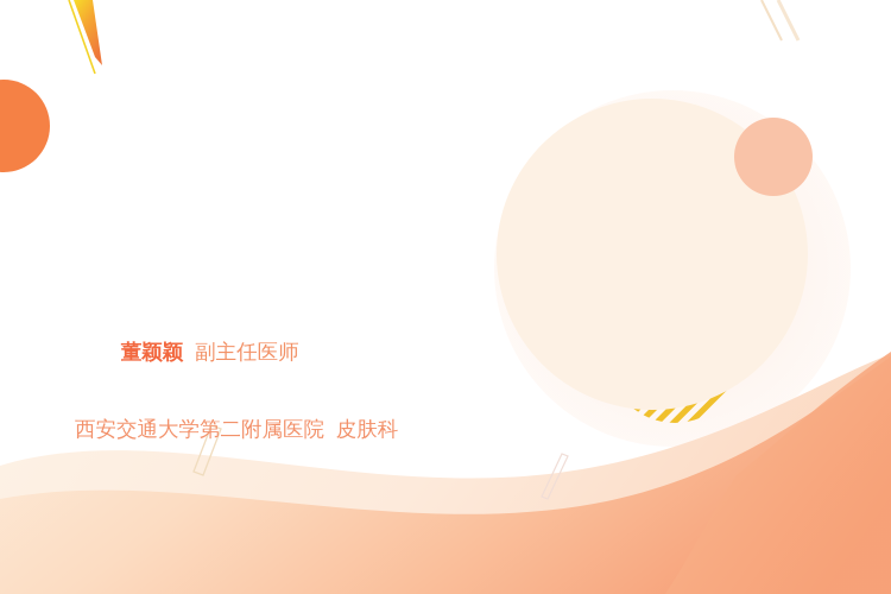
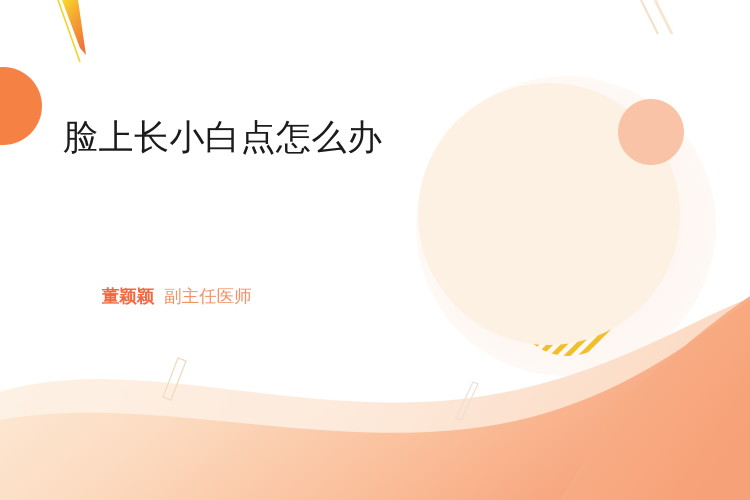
+ 脸上长小白点怎么办
  董颖颖 副主任医师
- 西安交通大学第二附属医院 皮肤科
